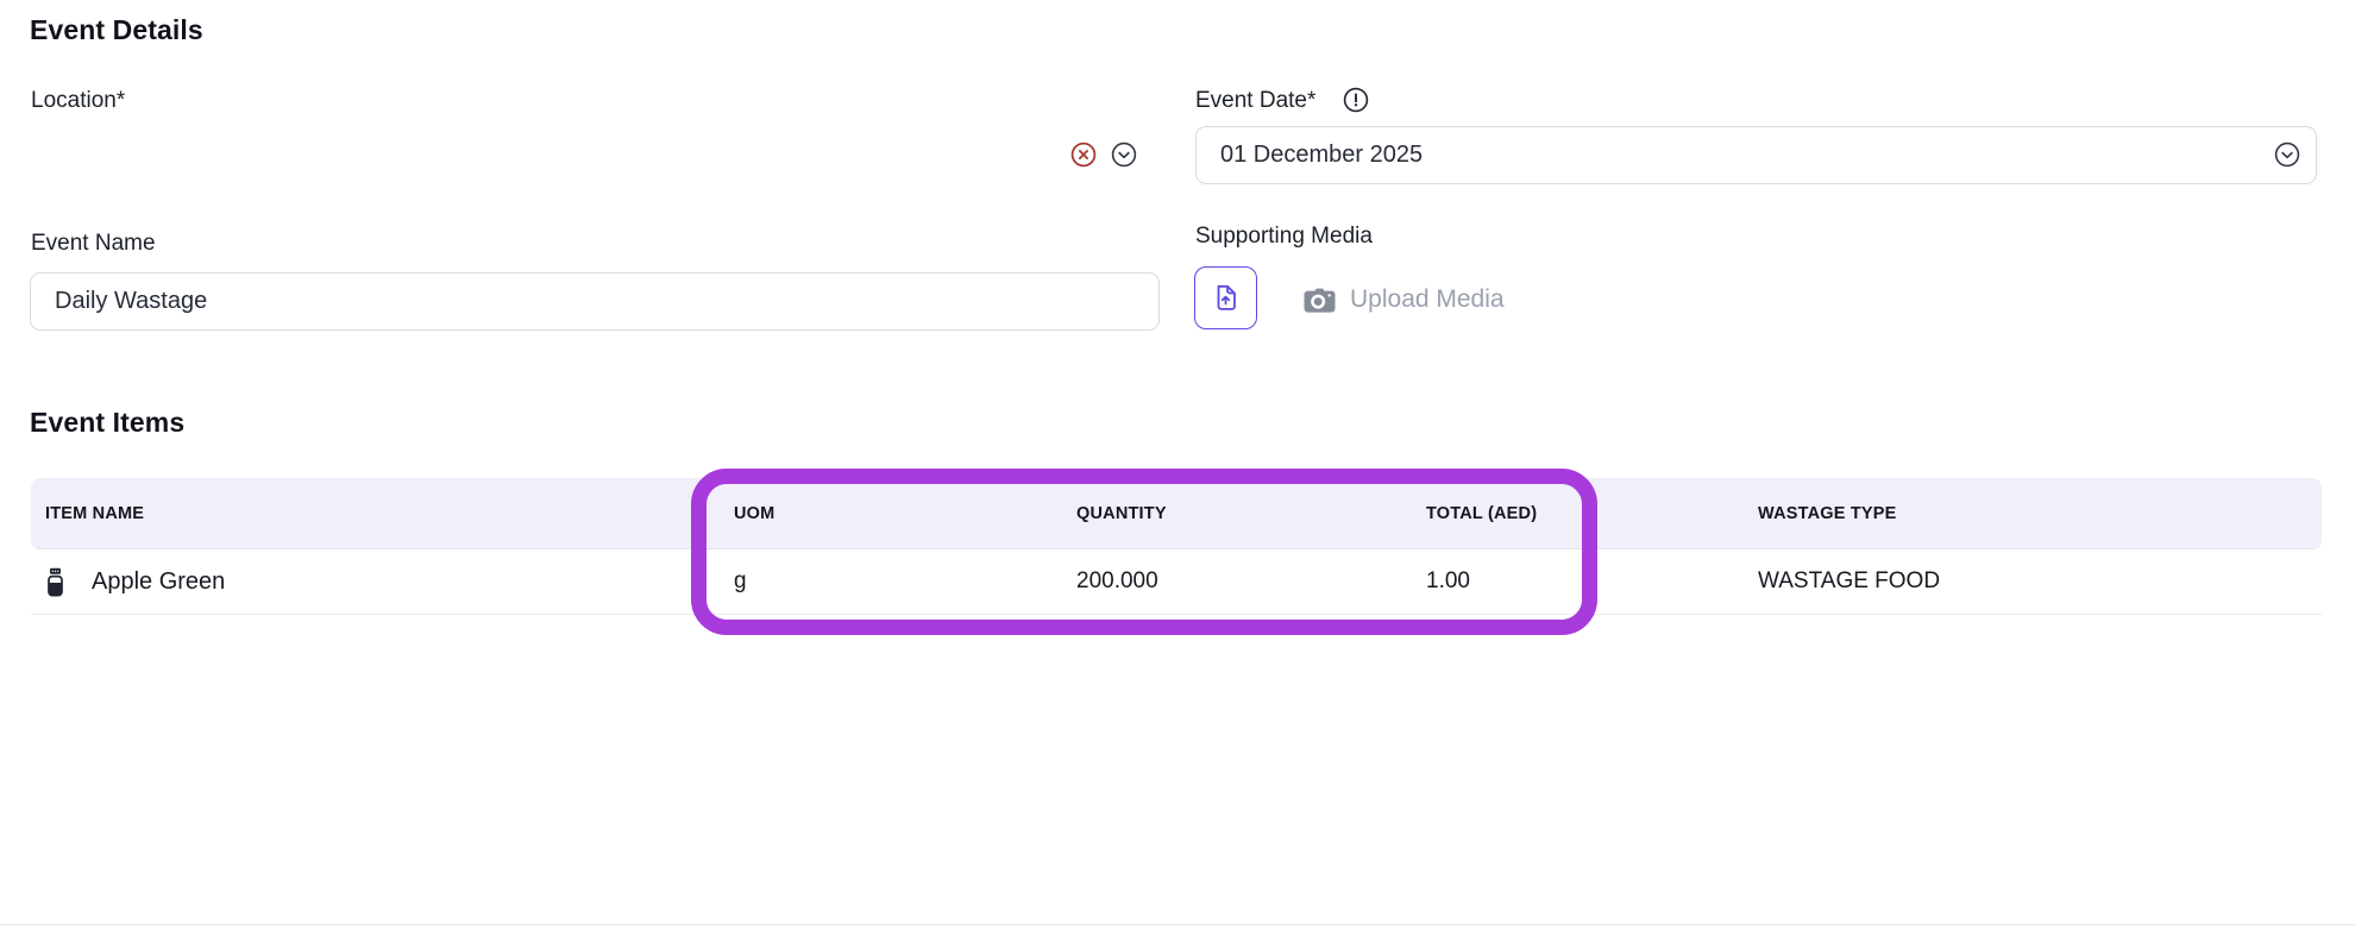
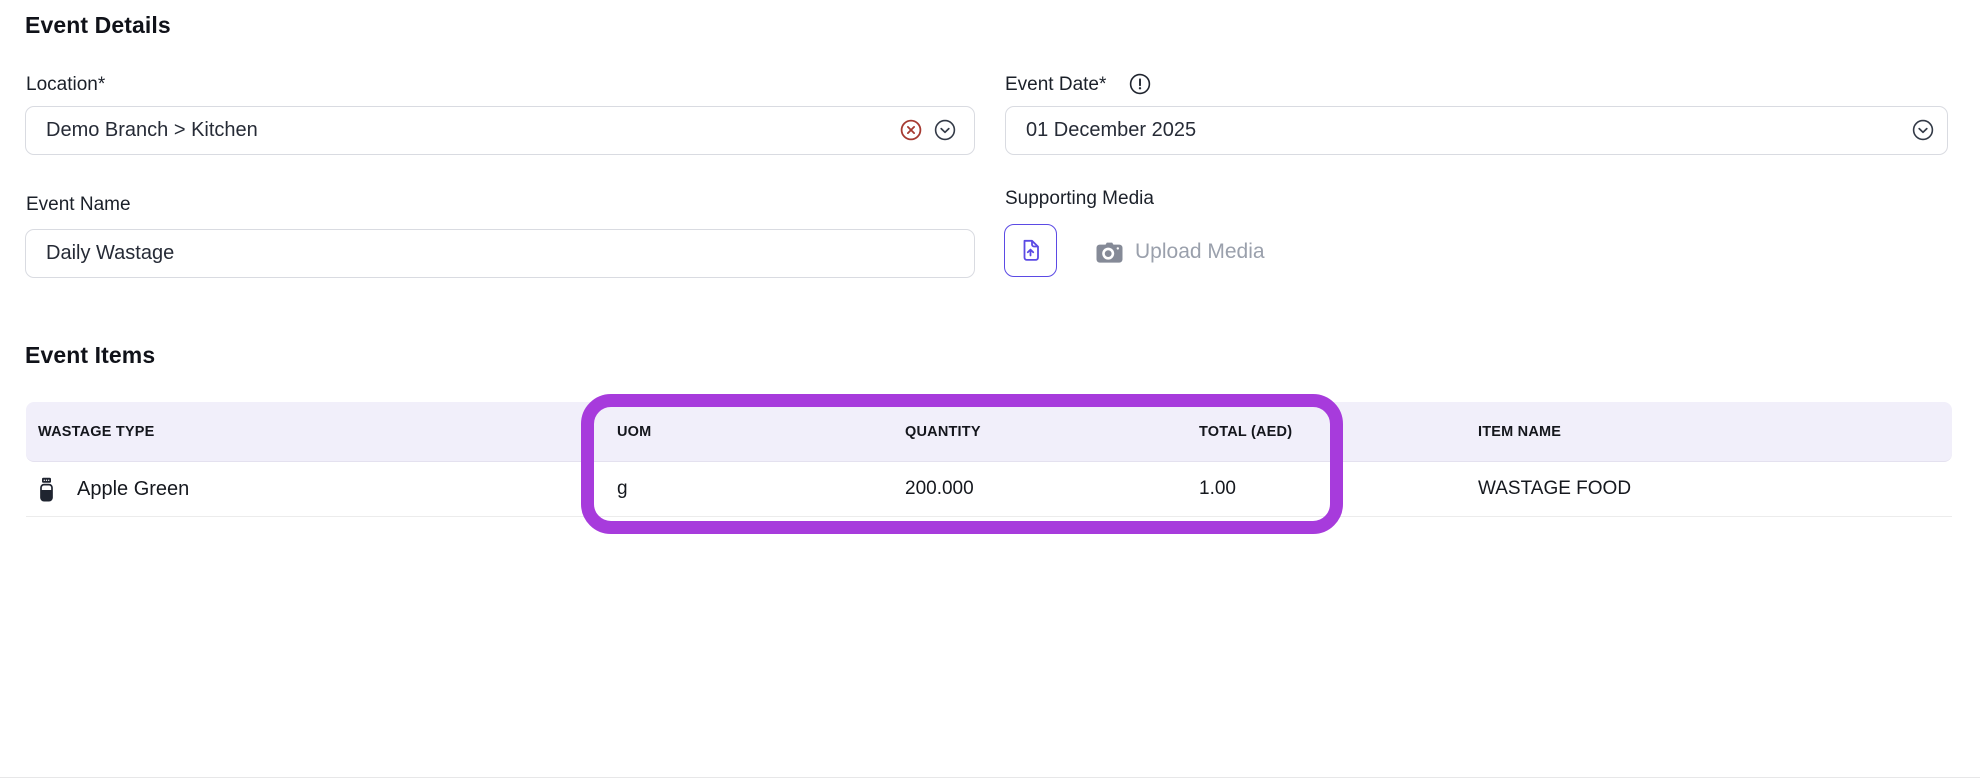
  Event Details
  Location*
+ Demo Branch > Kitchen
  Event Name
  Daily Wastage
  Event Date*
  01 December 2025
  Supporting Media
  Upload Media
  Event Items
- ITEM NAME
+ WASTAGE TYPE
  UOM
  QUANTITY
  TOTAL (AED)
- WASTAGE TYPE
+ ITEM NAME
  Apple Green
  g
  200.000
  1.00
  WASTAGE FOOD
